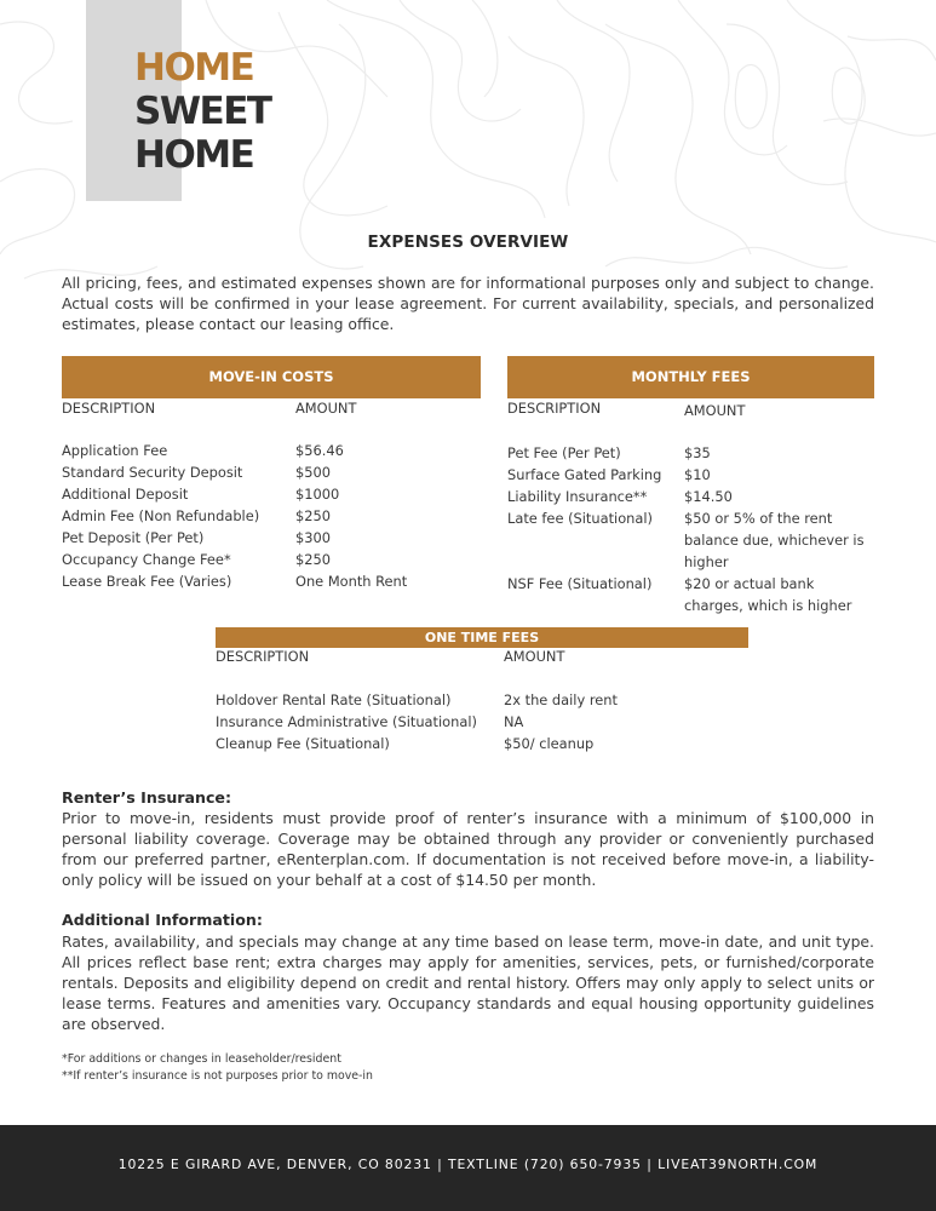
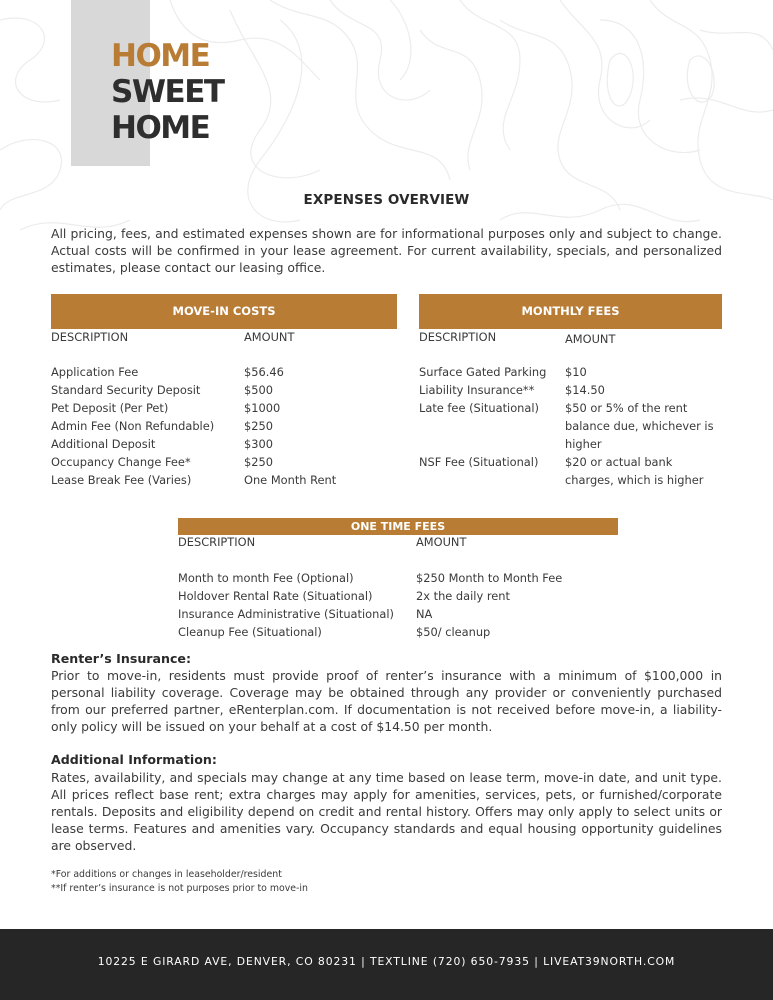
  HOME
  SWEET
  HOME
  EXPENSES OVERVIEW
  All pricing, fees, and estimated expenses shown are for informational purposes only and subject to change. Actual costs will be confirmed in your lease agreement. For current availability, specials, and personalized estimates, please contact our leasing office.
  MOVE-IN COSTS
  DESCRIPTION
  AMOUNT
  Application Fee
  $56.46
  Standard Security Deposit
  $500
- Additional Deposit
+ Pet Deposit (Per Pet)
  $1000
  Admin Fee (Non Refundable)
  $250
- Pet Deposit (Per Pet)
+ Additional Deposit
  $300
  Occupancy Change Fee*
  $250
  Lease Break Fee (Varies)
  One Month Rent
  MONTHLY FEES
  DESCRIPTION
  AMOUNT
- Pet Fee (Per Pet)
- $35
  Surface Gated Parking
  $10
  Liability Insurance**
  $14.50
  Late fee (Situational)
  $50 or 5% of the rent balance due, whichever is higher
  NSF Fee (Situational)
  $20 or actual bank charges, which is higher
  ONE TIME FEES
  DESCRIPTION
  AMOUNT
+ Month to month Fee (Optional)
+ $250 Month to Month Fee
  Holdover Rental Rate (Situational)
  2x the daily rent
  Insurance Administrative (Situational)
  NA
  Cleanup Fee (Situational)
  $50/ cleanup
  Renter’s Insurance:
  Prior to move-in, residents must provide proof of renter’s insurance with a minimum of $100,000 in personal liability coverage. Coverage may be obtained through any provider or conveniently purchased from our preferred partner, eRenterplan.com. If documentation is not received before move-in, a liability-only policy will be issued on your behalf at a cost of $14.50 per month.
  Additional Information:
  Rates, availability, and specials may change at any time based on lease term, move-in date, and unit type. All prices reflect base rent; extra charges may apply for amenities, services, pets, or furnished/corporate rentals. Deposits and eligibility depend on credit and rental history. Offers may only apply to select units or lease terms. Features and amenities vary. Occupancy standards and equal housing opportunity guidelines are observed.
  *For additions or changes in leaseholder/resident
  **If renter’s insurance is not purposes prior to move-in
  10225 E GIRARD AVE, DENVER, CO 80231 | TEXTLINE (720) 650-7935 | LIVEAT39NORTH.COM
